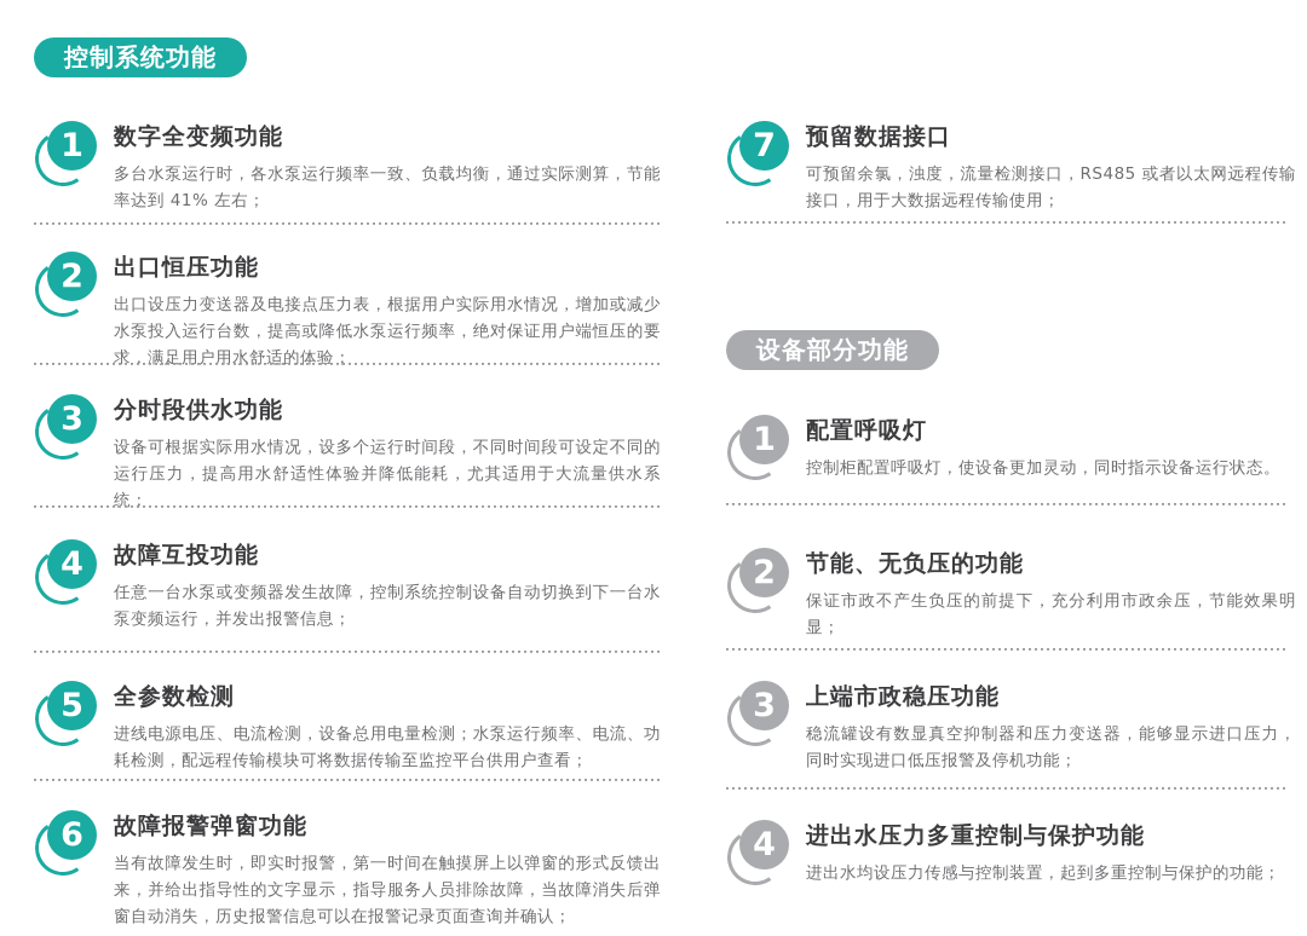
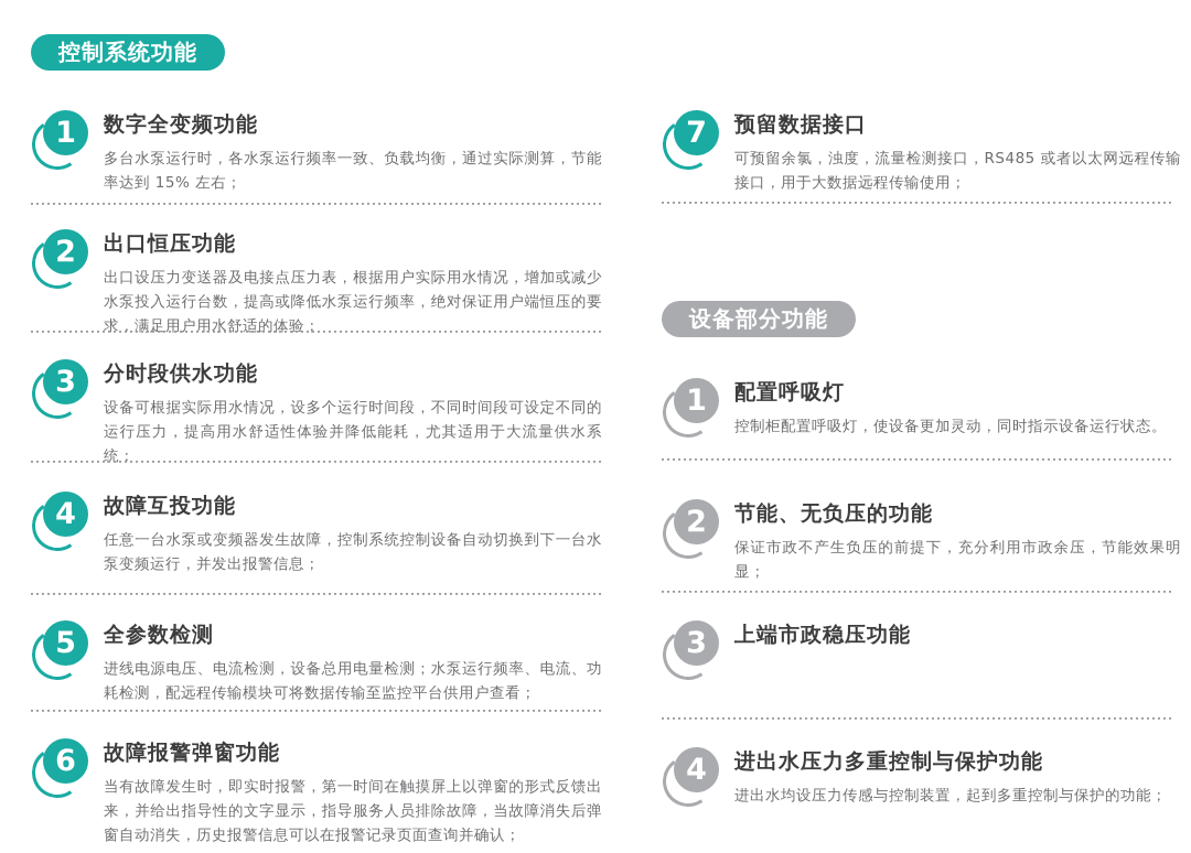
  控制系统功能
  1
  数字全变频功能
- 多台水泵运行时，各水泵运行频率一致、负载均衡，通过实际测算，节能率达到 41% 左右；
+ 多台水泵运行时，各水泵运行频率一致、负载均衡，通过实际测算，节能率达到 15% 左右；
  2
  出口恒压功能
  出口设压力变送器及电接点压力表，根据用户实际用水情况，增加或减少水泵投入运行台数，提高或降低水泵运行频率，绝对保证用户端恒压的要求，满足用户用水舒适的体验；
  3
  分时段供水功能
  设备可根据实际用水情况，设多个运行时间段，不同时间段可设定不同的运行压力，提高用水舒适性体验并降低能耗，尤其适用于大流量供水系统；
  4
  故障互投功能
  任意一台水泵或变频器发生故障，控制系统控制设备自动切换到下一台水泵变频运行，并发出报警信息；
  5
  全参数检测
  进线电源电压、电流检测，设备总用电量检测；水泵运行频率、电流、功耗检测，配远程传输模块可将数据传输至监控平台供用户查看；
  6
  故障报警弹窗功能
  当有故障发生时，即实时报警，第一时间在触摸屏上以弹窗的形式反馈出来，并给出指导性的文字显示，指导服务人员排除故障，当故障消失后弹窗自动消失，历史报警信息可以在报警记录页面查询并确认；
  7
  预留数据接口
  可预留余氯，浊度，流量检测接口，RS485 或者以太网远程传输接口，用于大数据远程传输使用；
  设备部分功能
  1
  配置呼吸灯
  控制柜配置呼吸灯，使设备更加灵动，同时指示设备运行状态。
  2
  节能、无负压的功能
  保证市政不产生负压的前提下，充分利用市政余压，节能效果明显；
  3
  上端市政稳压功能
- 稳流罐设有数显真空抑制器和压力变送器，能够显示进口压力，同时实现进口低压报警及停机功能；
  4
  进出水压力多重控制与保护功能
  进出水均设压力传感与控制装置，起到多重控制与保护的功能；
